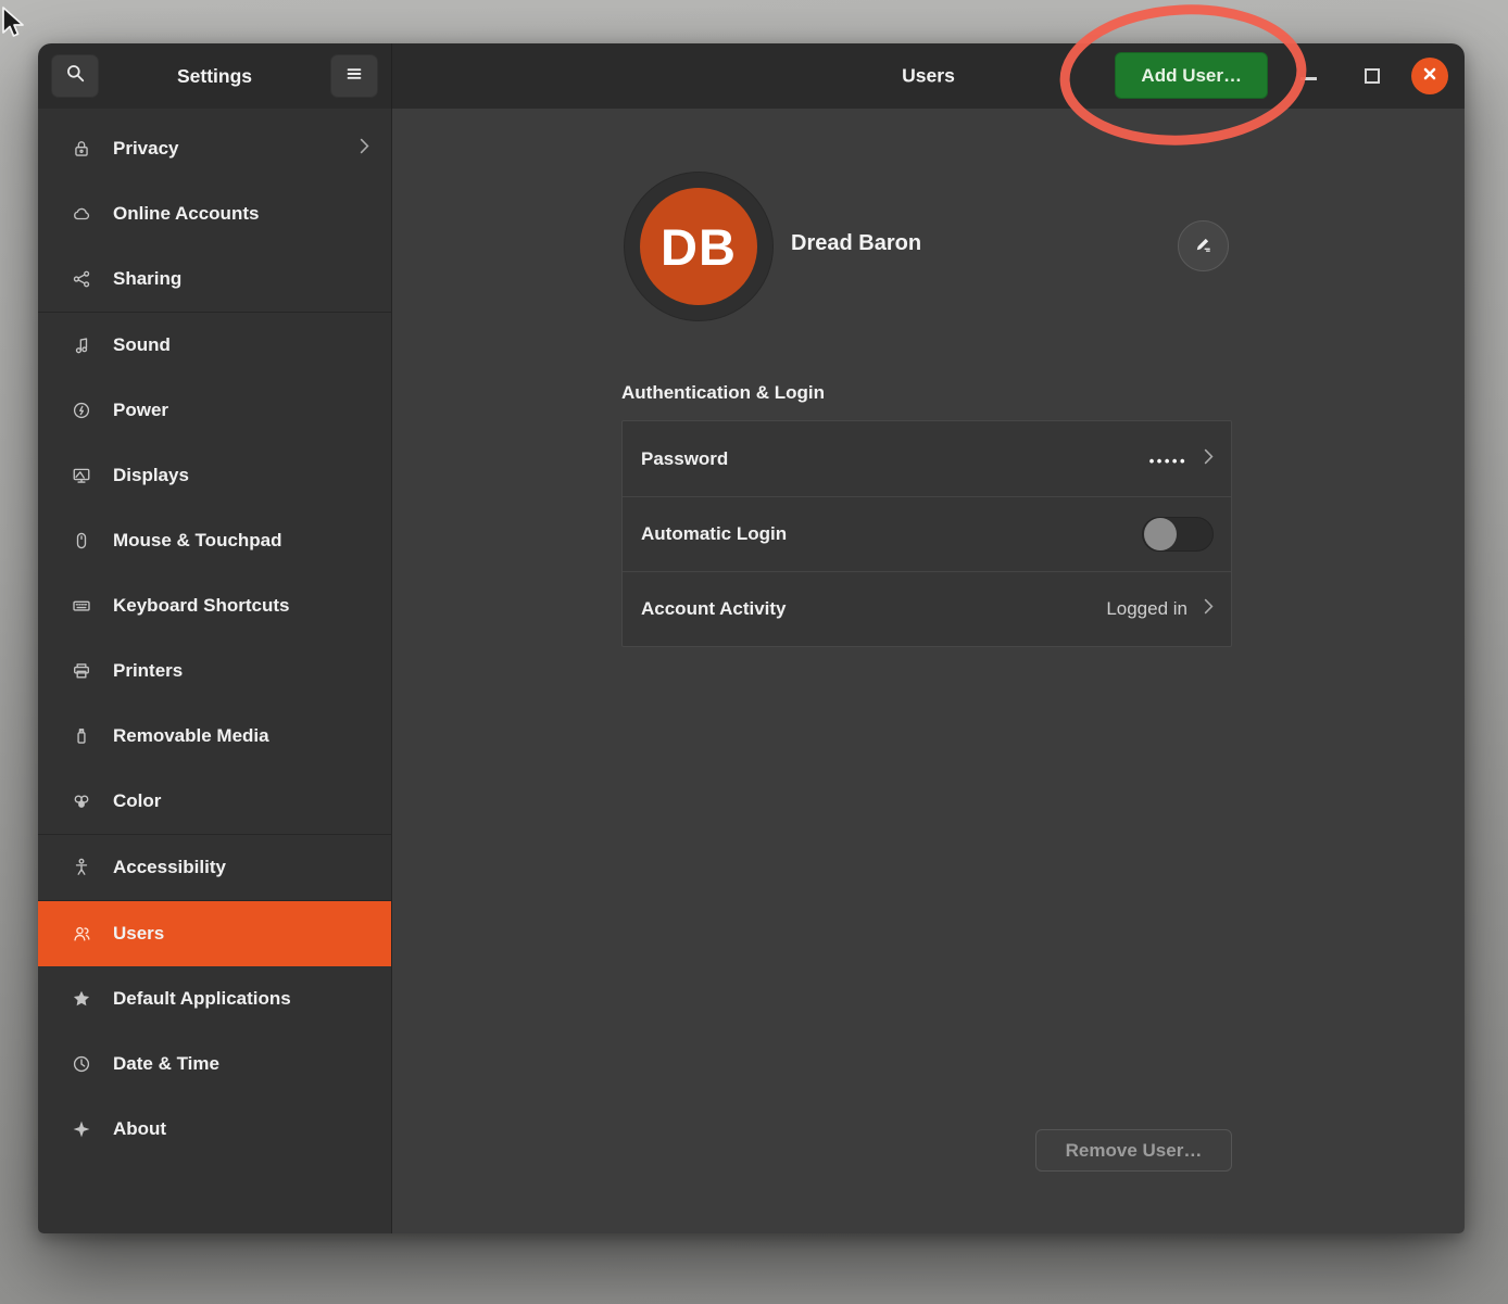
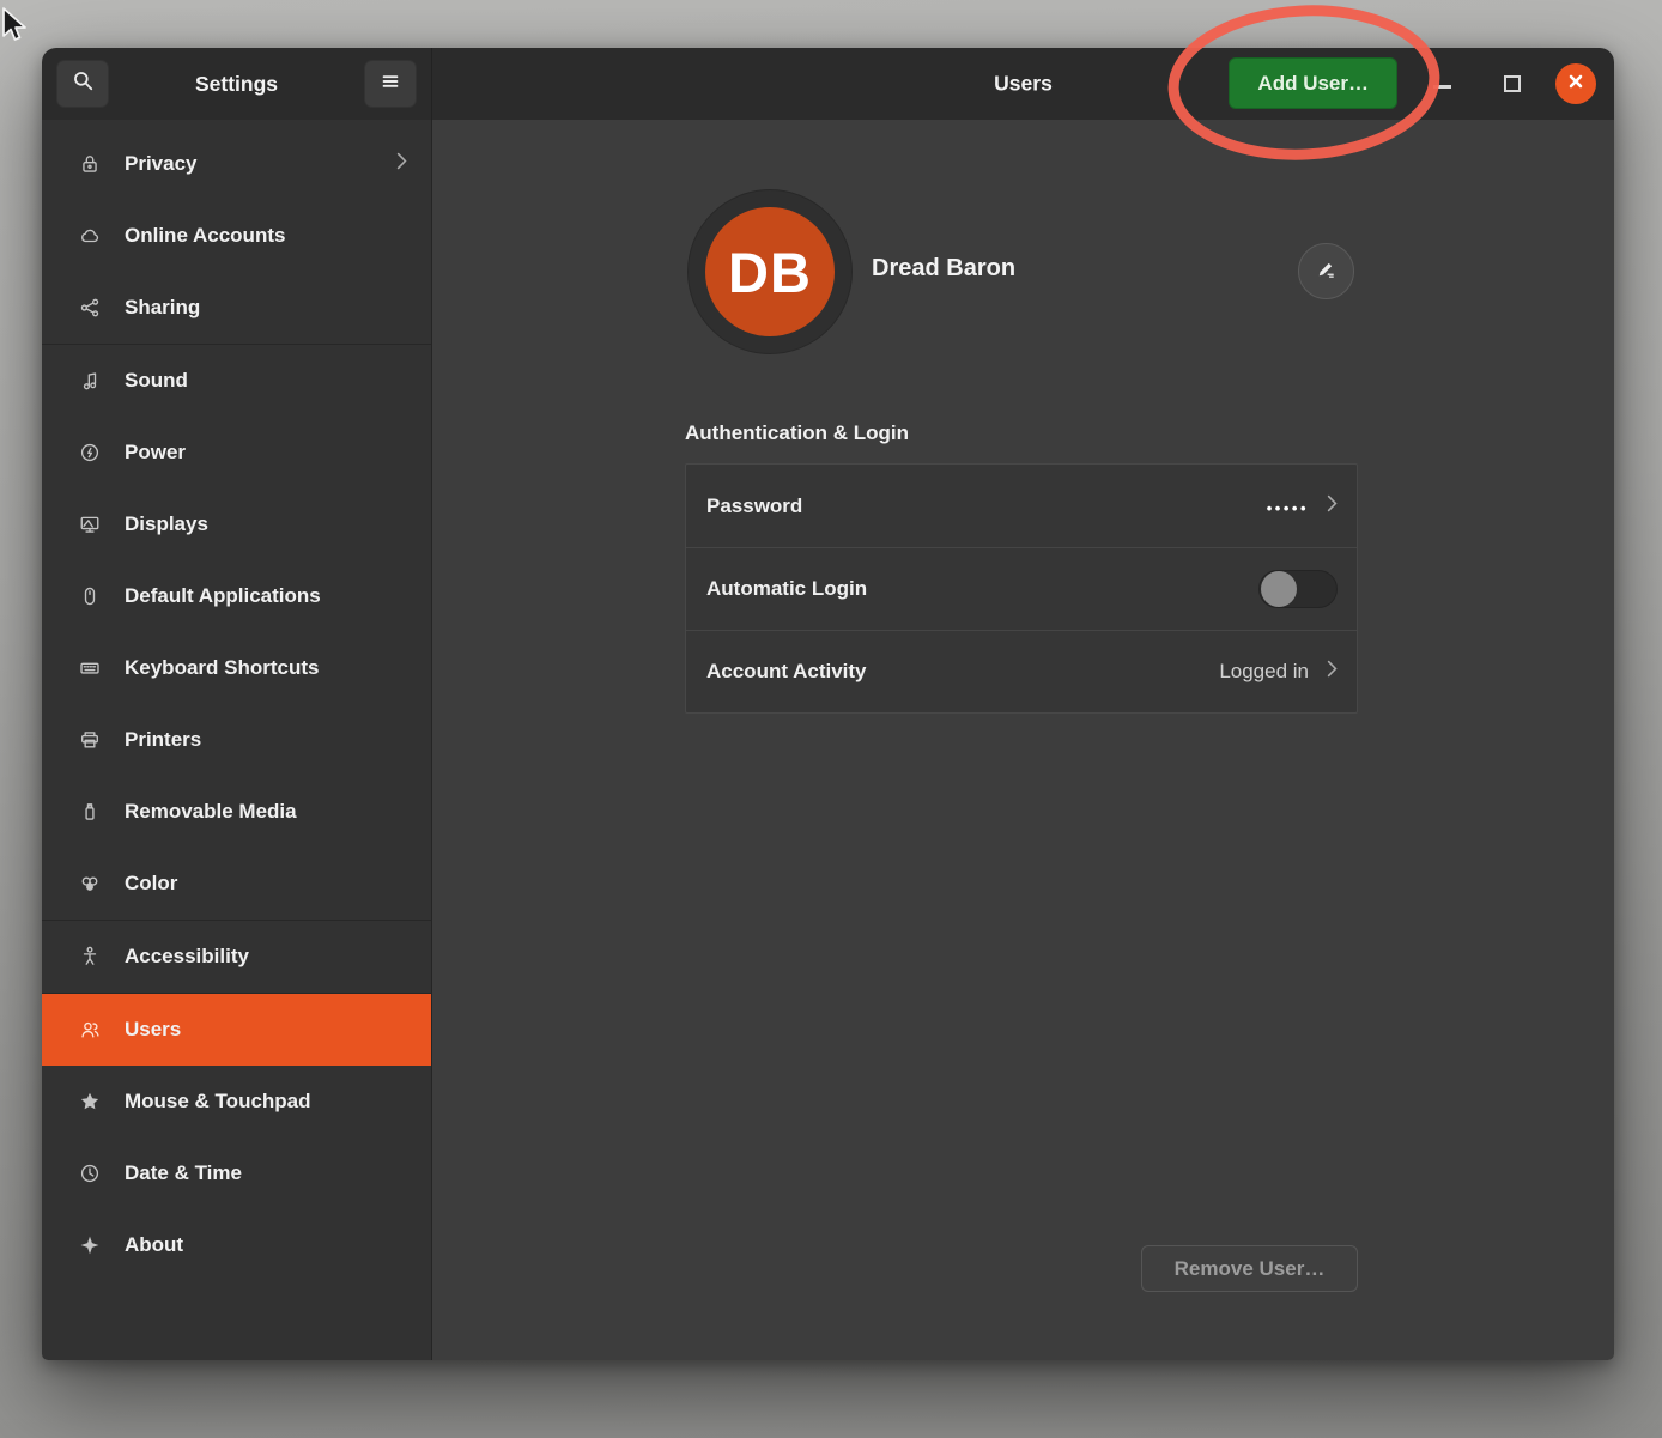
  Settings
  Users
  Add User…
  Privacy
  Online Accounts
  Sharing
  Sound
  Power
  Displays
- Mouse & Touchpad
+ Default Applications
  Keyboard Shortcuts
  Printers
  Removable Media
  Color
  Accessibility
  Users
- Default Applications
+ Mouse & Touchpad
  Date & Time
  About
  DB
  Dread Baron
  Authentication & Login
  Password
  •••••
  Automatic Login
  Account Activity
  Logged in
  Remove User…
